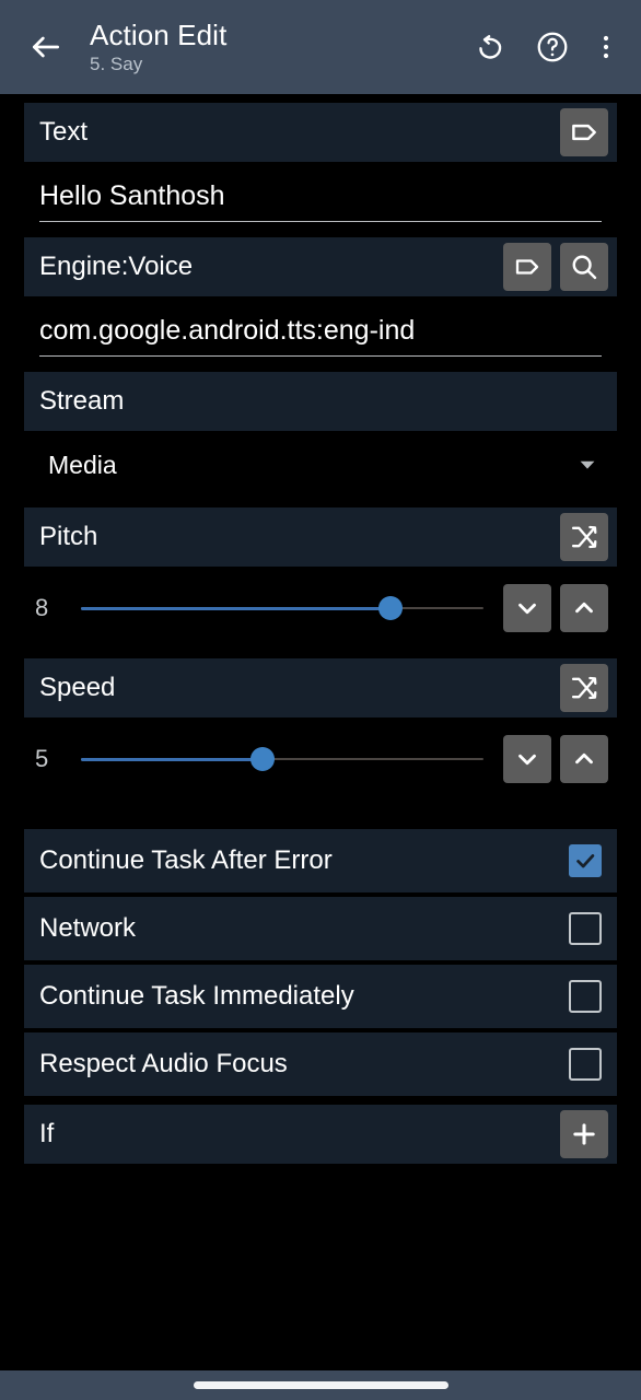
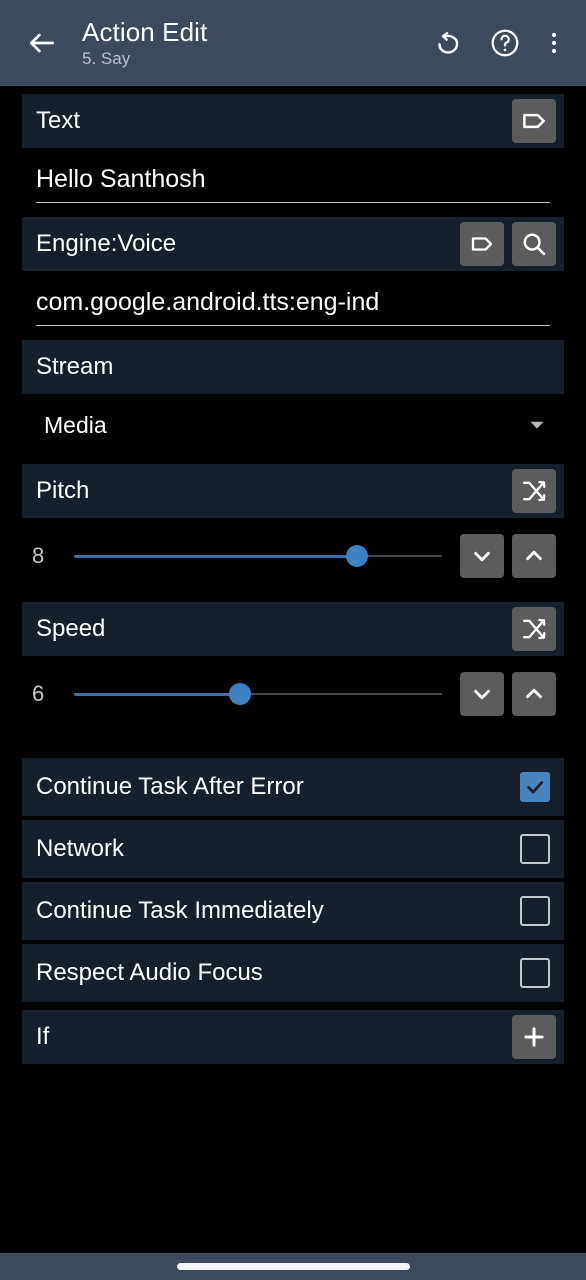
  Action Edit
  5. Say
  Text
  Hello Santhosh
  Engine:Voice
  com.google.android.tts:eng-ind
  Stream
  Media
  Pitch
  8
  Speed
- 5
+ 6
  Continue Task After Error
  Network
  Continue Task Immediately
  Respect Audio Focus
  If
